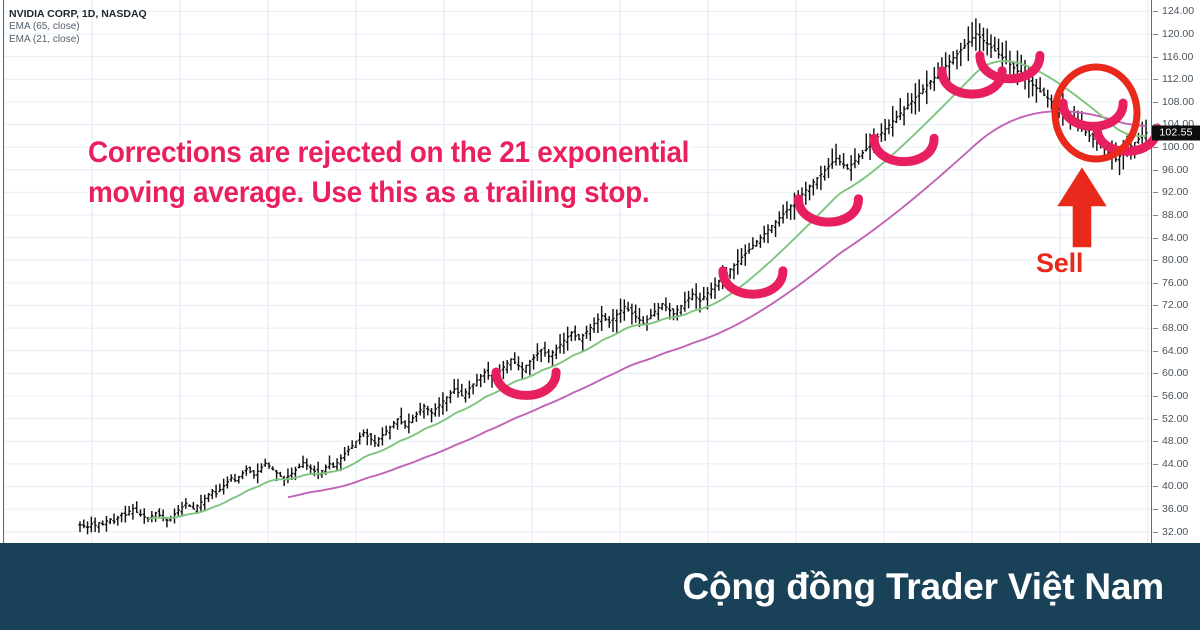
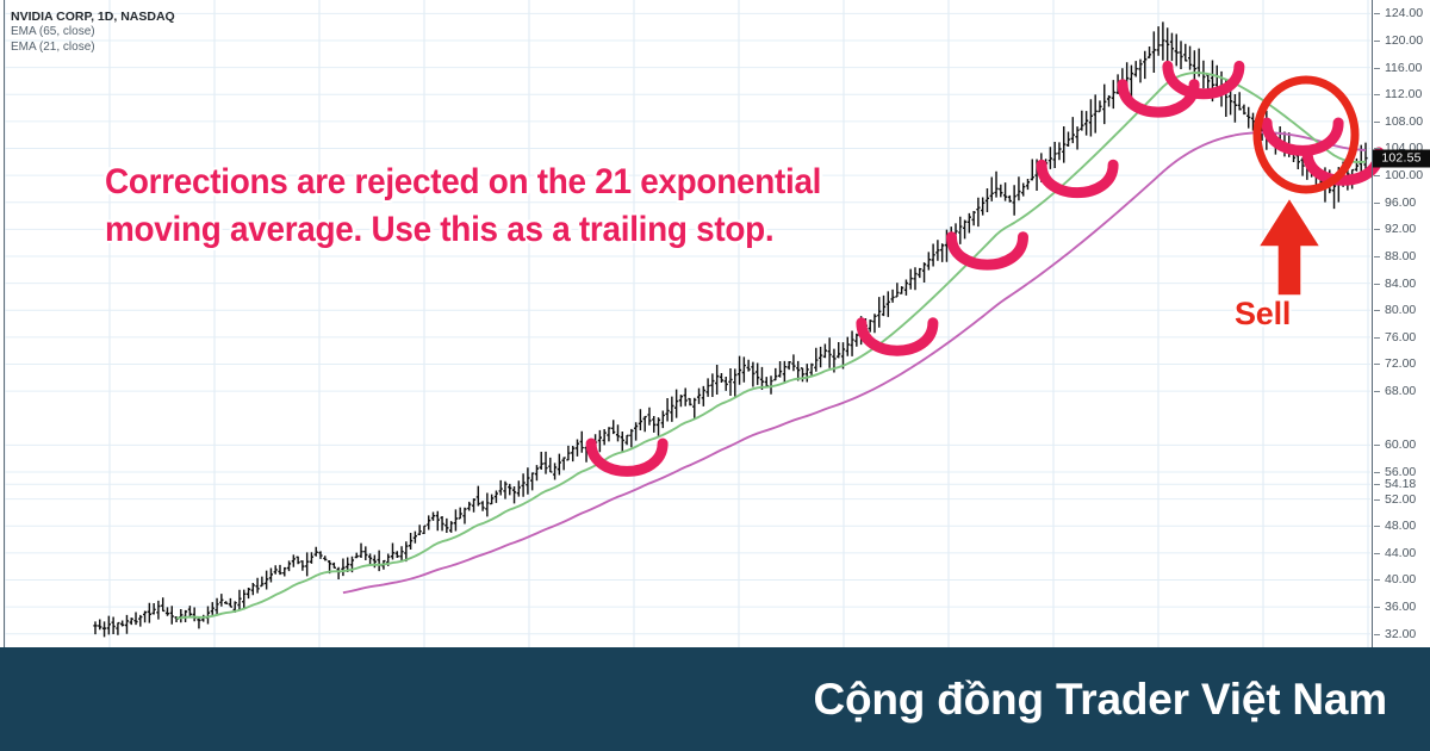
  NVIDIA CORP, 1D, NASDAQ
  EMA (65, close)
  EMA (21, close)
  Corrections are rejected on the 21 exponential
  moving average. Use this as a trailing stop.
  Sell
  124.00
  120.00
  116.00
  112.00
  108.00
  100.00
  96.00
  92.00
  88.00
  84.00
  80.00
  76.00
  72.00
  68.00
- 64.00
+ 54.18
  60.00
  56.00
  52.00
  48.00
  44.00
  40.00
  36.00
  32.00
  102.55
  Cộng đồng Trader Việt Nam
